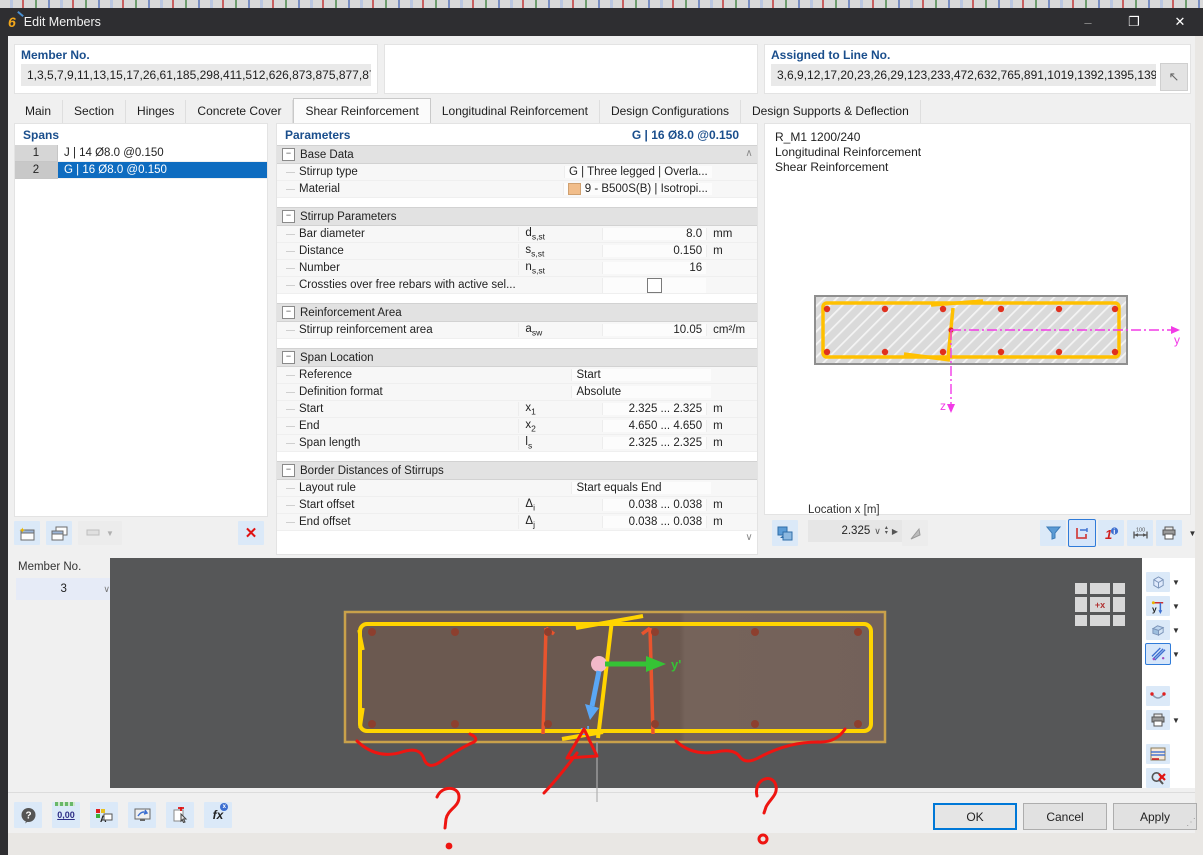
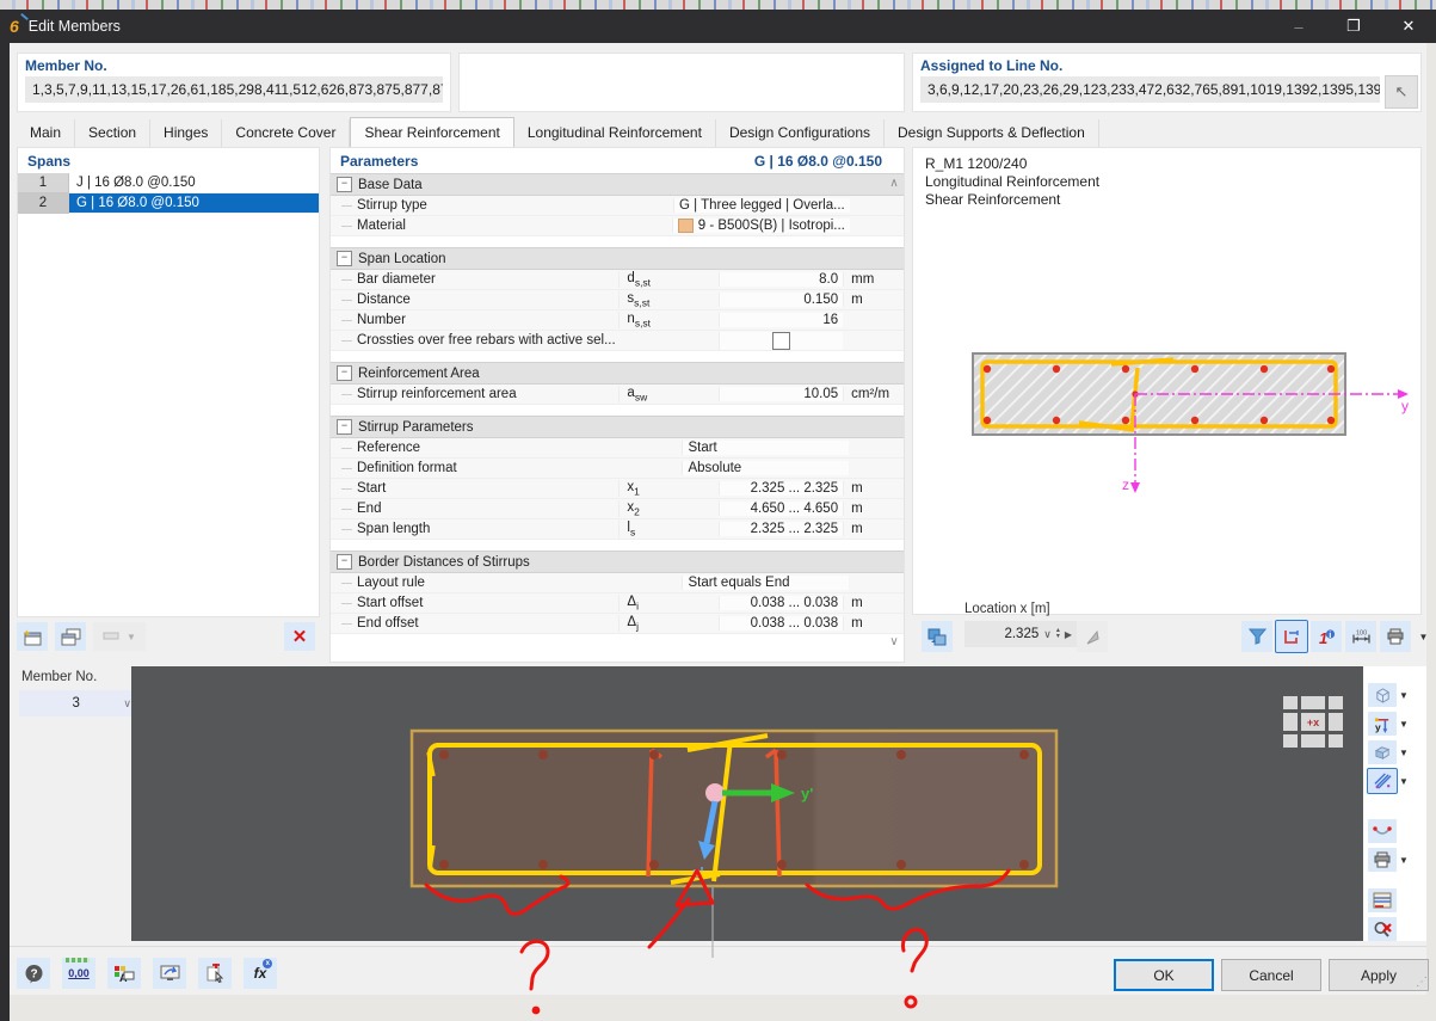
  6
  Edit Members
  –
  ❐
  ✕
  Member No.
  1,3,5,7,9,11,13,15,17,26,61,185,298,411,512,626,873,875,877,8
  Assigned to Line No.
  3,6,9,12,17,20,23,26,29,123,233,472,632,765,891,1019,1392,1395,139
  ↖
  Main
  Section
  Hinges
  Concrete Cover
  Shear Reinforcement
  Longitudinal Reinforcement
  Design Configurations
  Design Supports & Deflection
  Spans
  1
- J | 14 Ø8.0 @0.150
+ J | 16 Ø8.0 @0.150
  2
  G | 16 Ø8.0 @0.150
  ✦
  ▼
  ✕
  Parameters
  G | 16 Ø8.0 @0.150
  −
  Base Data
  Stirrup type
  G | Three legged | Overla...
  Material
  9 - B500S(B) | Isotropi...
  −
- Stirrup Parameters
+ Span Location
  Bar diameter
  ds,st
  8.0
  mm
  Distance
  ss,st
  0.150
  m
  Number
  ns,st
  16
  Crossties over free rebars with active sel...
  −
  Reinforcement Area
  Stirrup reinforcement area
  asw
  10.05
  cm²/m
  −
- Span Location
+ Stirrup Parameters
  Reference
  Start
  Definition format
  Absolute
  Start
  x1
  2.325 ... 2.325
  m
  End
  x2
  4.650 ... 4.650
  m
  Span length
  ls
  2.325 ... 2.325
  m
  −
  Border Distances of Stirrups
  Layout rule
  Start equals End
  Start offset
  Δi
  0.038 ... 0.038
  m
  End offset
  Δj
  0.038 ... 0.038
  m
  ∧
  ∨
  R_M1 1200/240
  Longitudinal Reinforcement
  Shear Reinforcement
  y
  z
  Location x [m]
  2.325
  ∨
  ▶
  1
  i
  ▼
  Member No.
  3
  ∨
  y'
  +x
  ▼
  y
  ▼
  ▼
  ▼
  ▼
  ?
  0,00
  A
  fx
  OK
  Cancel
  Apply
  ⋰
